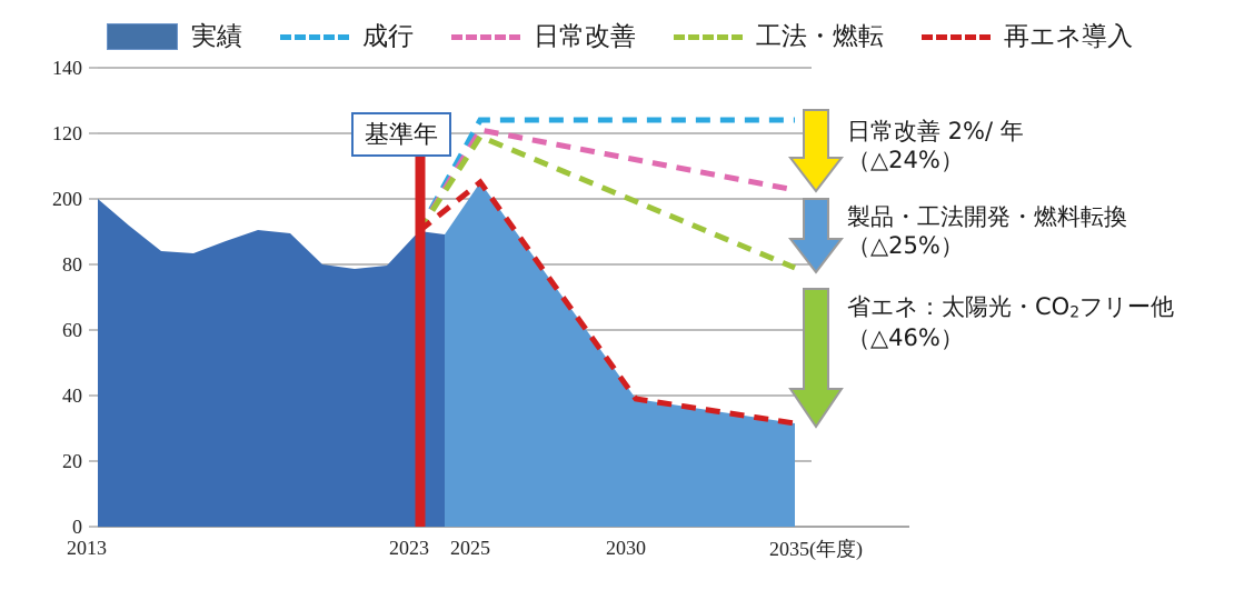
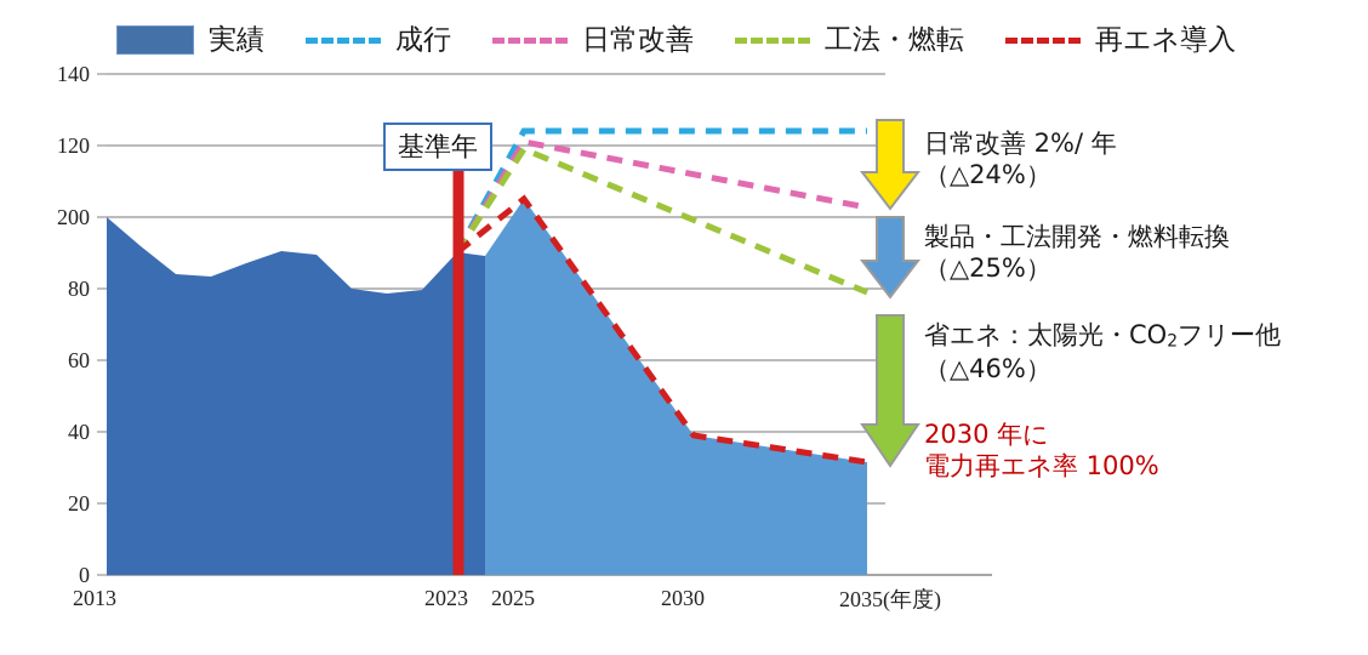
  実績
  成行
  日常改善
  工法・燃転
  再エネ導入
  140
  120
  200
  80
  60
  40
  20
  0
  2013
  2023
  2025
  2030
  2035(年度)
  基準年
  日常改善 2%/ 年
  （△24%）
  製品・工法開発・燃料転換
  （△25%）
  省エネ：太陽光・CO2フリー他
  （△46%）
+ 2030 年に
+ 電力再エネ率 100%
